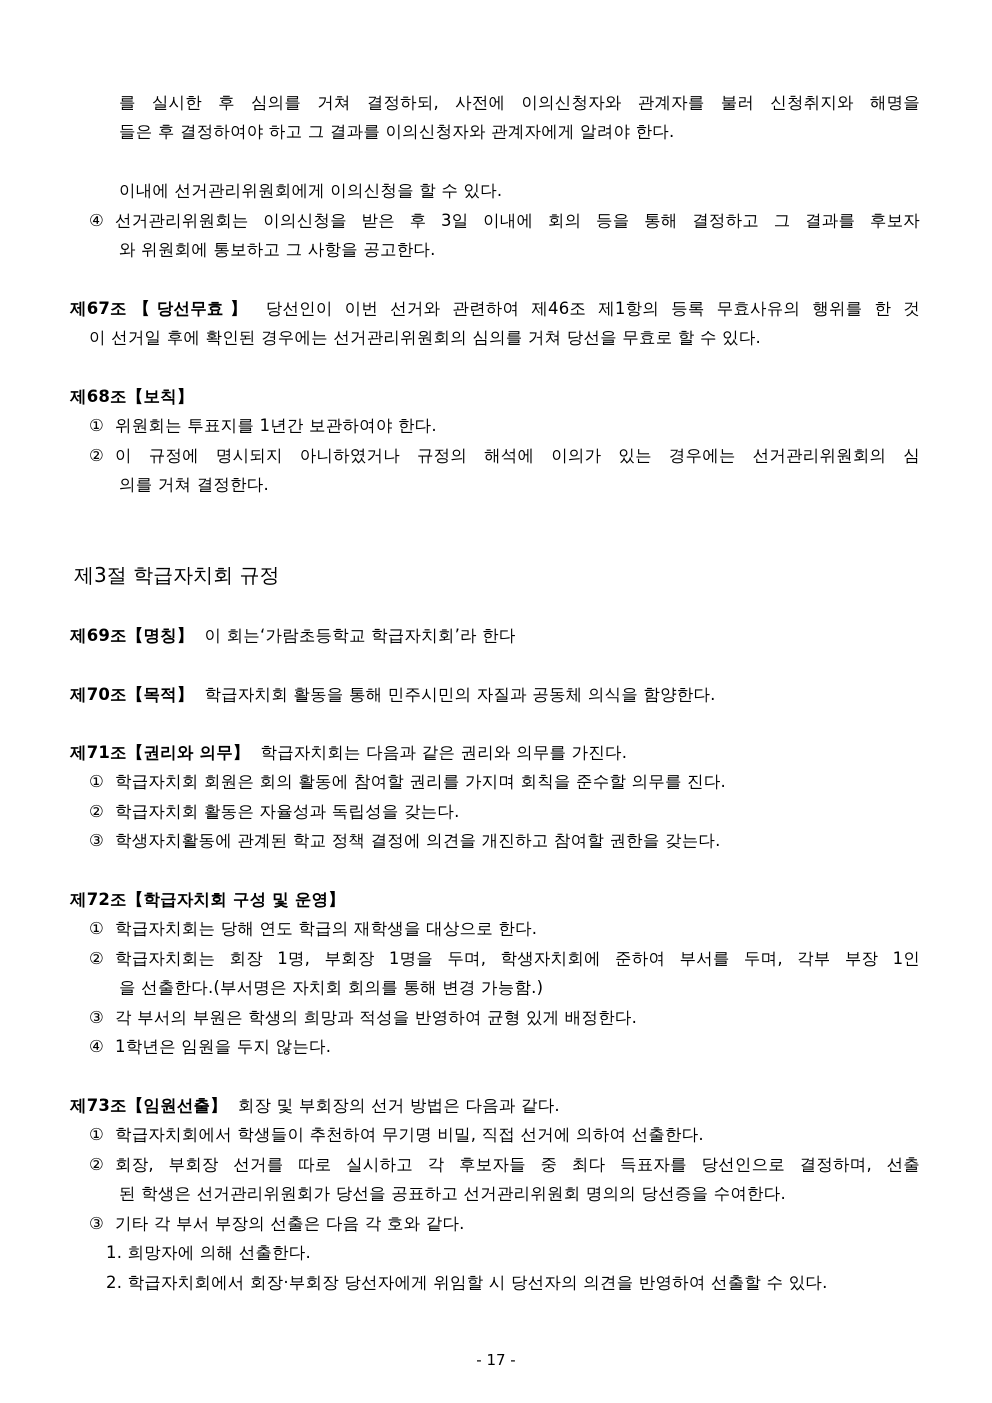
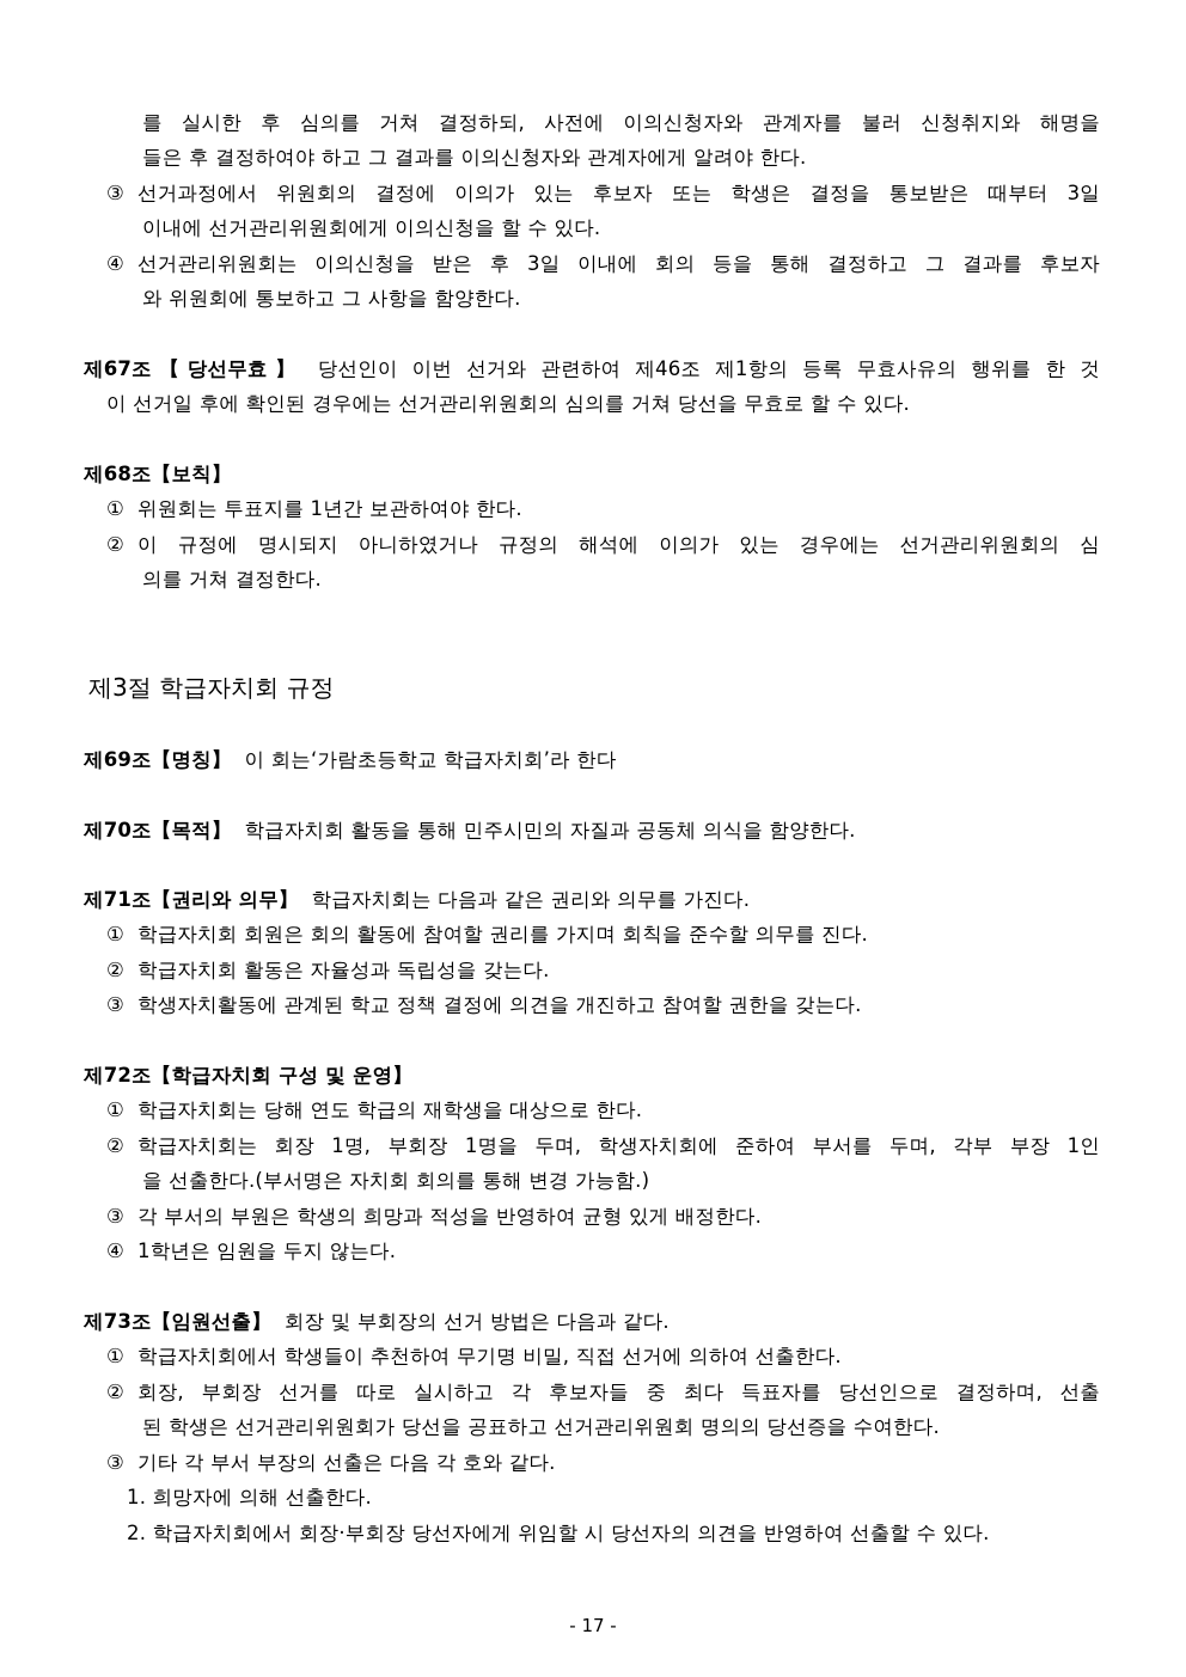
  를 실시한 후 심의를 거쳐 결정하되, 사전에 이의신청자와 관계자를 불러 신청취지와 해명을
  들은 후 결정하여야 하고 그 결과를 이의신청자와 관계자에게 알려야 한다.
+ ③ 선거과정에서 위원회의 결정에 이의가 있는 후보자 또는 학생은 결정을 통보받은 때부터 3일
  이내에 선거관리위원회에게 이의신청을 할 수 있다.
  ④ 선거관리위원회는 이의신청을 받은 후 3일 이내에 회의 등을 통해 결정하고 그 결과를 후보자
- 와 위원회에 통보하고 그 사항을 공고한다.
+ 와 위원회에 통보하고 그 사항을 함양한다.
  제67조【당선무효】 당선인이 이번 선거와 관련하여 제46조 제1항의 등록 무효사유의 행위를 한 것
  이 선거일 후에 확인된 경우에는 선거관리위원회의 심의를 거쳐 당선을 무효로 할 수 있다.
  제68조【보칙】
  ① 위원회는 투표지를 1년간 보관하여야 한다.
  ② 이 규정에 명시되지 아니하였거나 규정의 해석에 이의가 있는 경우에는 선거관리위원회의 심
  의를 거쳐 결정한다.
  제3절 학급자치회 규정
  제69조【명칭】 이 회는‘가람초등학교 학급자치회’라 한다
  제70조【목적】 학급자치회 활동을 통해 민주시민의 자질과 공동체 의식을 함양한다.
  제71조【권리와 의무】 학급자치회는 다음과 같은 권리와 의무를 가진다.
  ① 학급자치회 회원은 회의 활동에 참여할 권리를 가지며 회칙을 준수할 의무를 진다.
  ② 학급자치회 활동은 자율성과 독립성을 갖는다.
  ③ 학생자치활동에 관계된 학교 정책 결정에 의견을 개진하고 참여할 권한을 갖는다.
  제72조【학급자치회 구성 및 운영】
  ① 학급자치회는 당해 연도 학급의 재학생을 대상으로 한다.
  ② 학급자치회는 회장 1명, 부회장 1명을 두며, 학생자치회에 준하여 부서를 두며, 각부 부장 1인
  을 선출한다.(부서명은 자치회 회의를 통해 변경 가능함.)
  ③ 각 부서의 부원은 학생의 희망과 적성을 반영하여 균형 있게 배정한다.
  ④ 1학년은 임원을 두지 않는다.
  제73조【임원선출】 회장 및 부회장의 선거 방법은 다음과 같다.
  ① 학급자치회에서 학생들이 추천하여 무기명 비밀, 직접 선거에 의하여 선출한다.
  ② 회장, 부회장 선거를 따로 실시하고 각 후보자들 중 최다 득표자를 당선인으로 결정하며, 선출
  된 학생은 선거관리위원회가 당선을 공표하고 선거관리위원회 명의의 당선증을 수여한다.
  ③ 기타 각 부서 부장의 선출은 다음 각 호와 같다.
  1. 희망자에 의해 선출한다.
  2. 학급자치회에서 회장·부회장 당선자에게 위임할 시 당선자의 의견을 반영하여 선출할 수 있다.
  - 17 -
